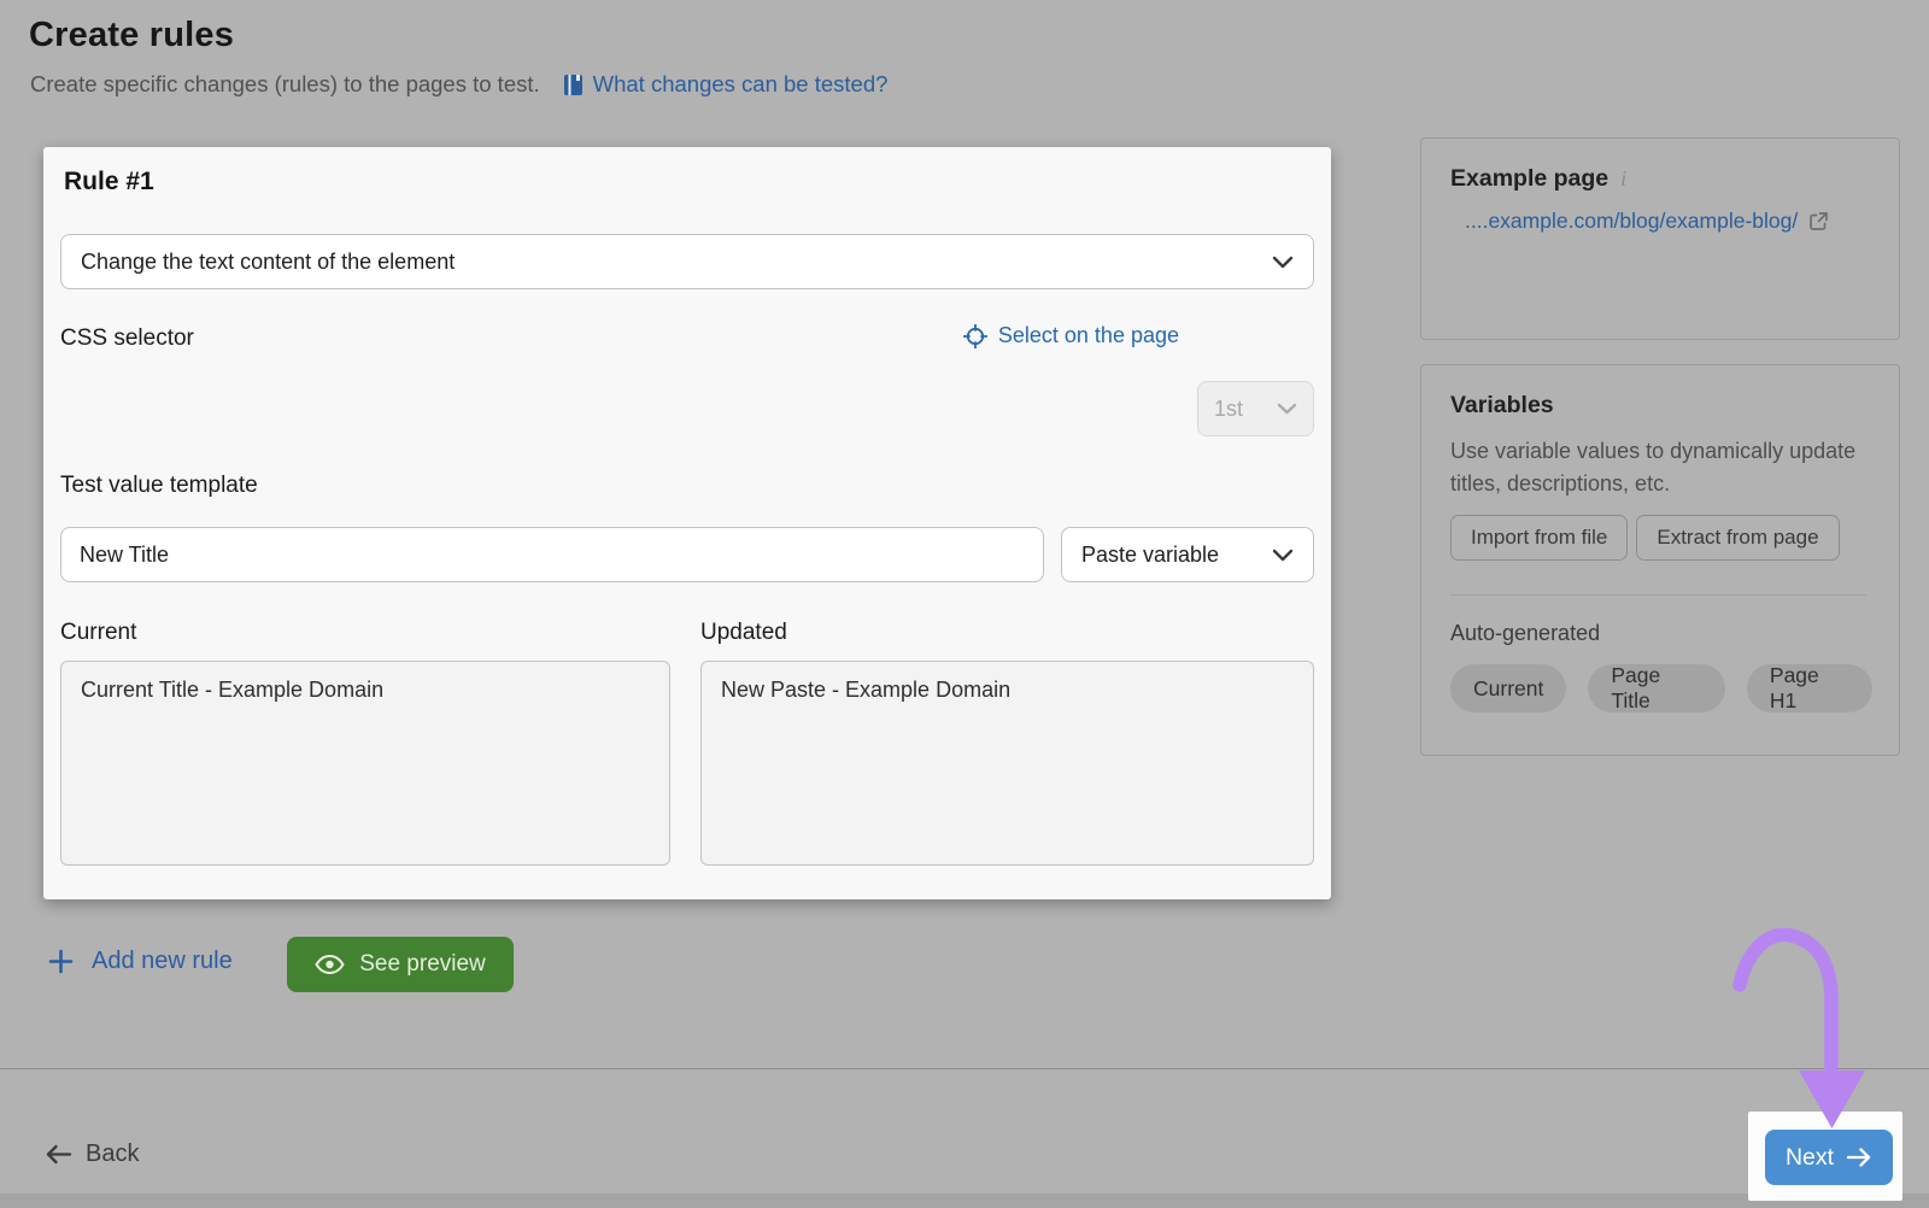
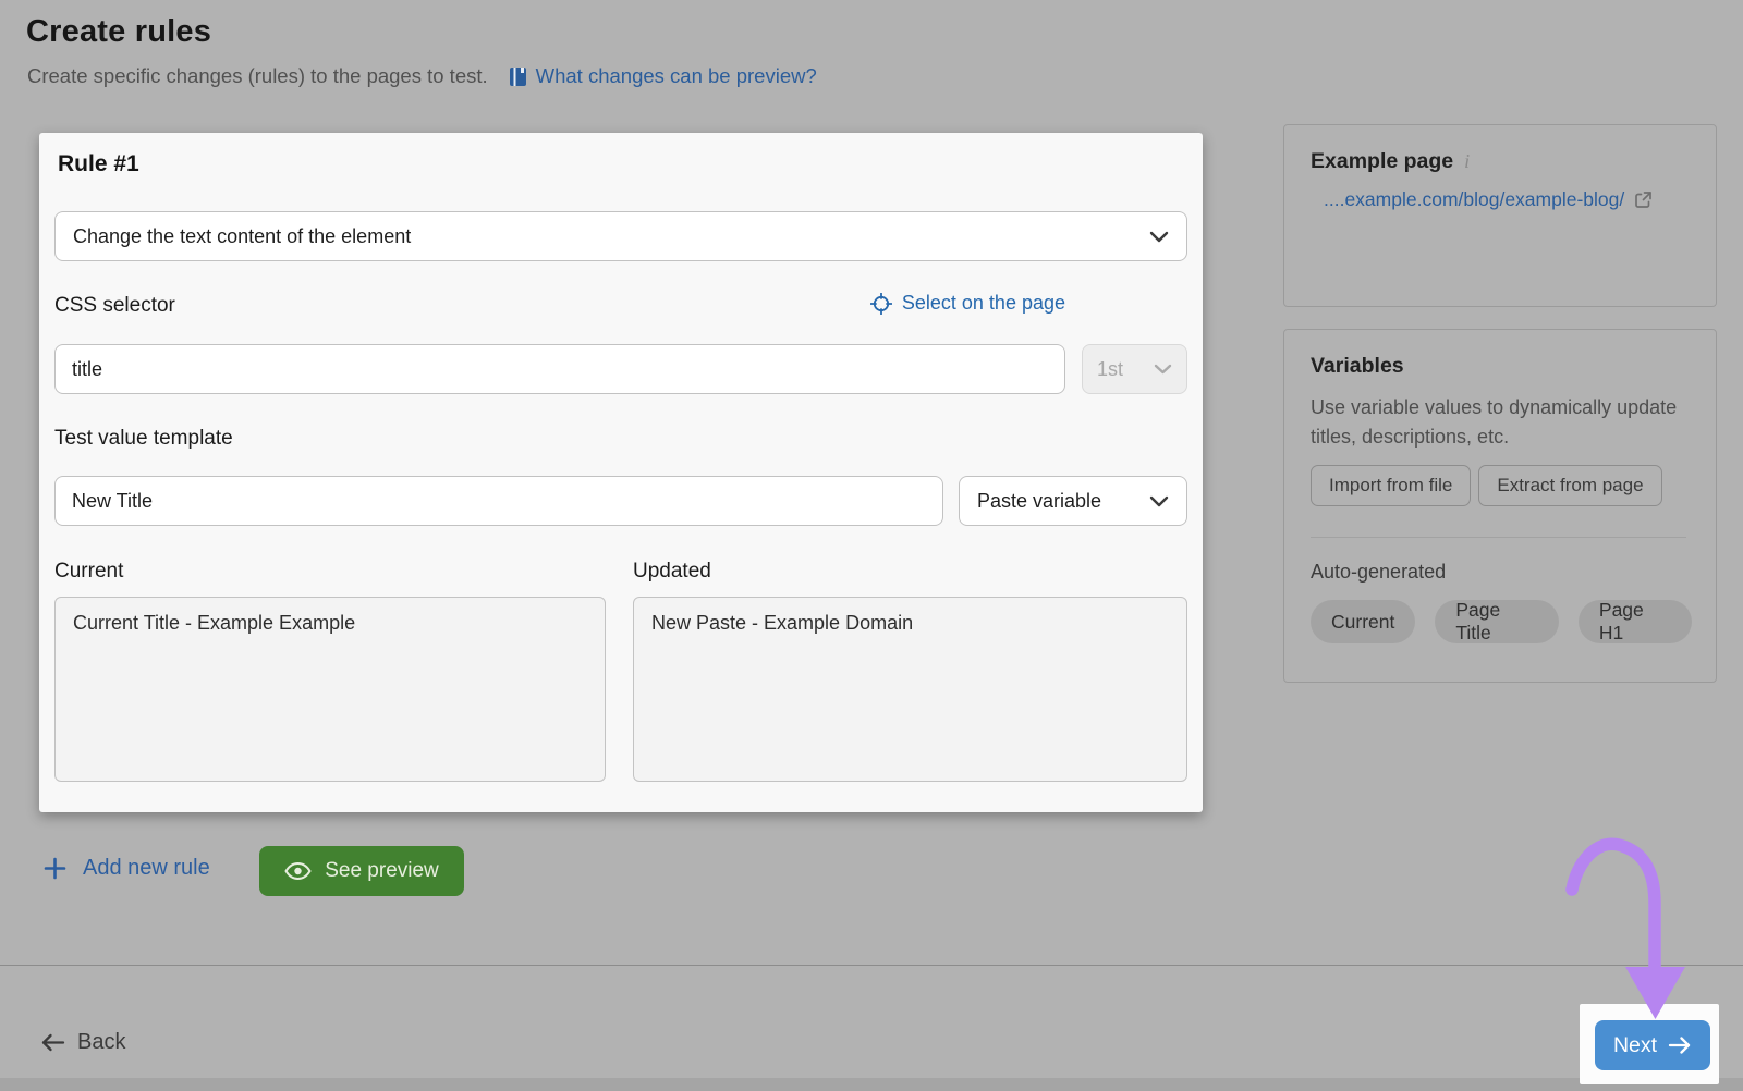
  Create rules
  Create specific changes (rules) to the pages to test.
- What changes can be tested?
+ What changes can be preview?
  Rule #1
  Change the text content of the element
  CSS selector
  Select on the page
+ title
  1st
  Test value template
  New Title
  Paste variable
  Current
  Updated
- Current Title - Example Domain
+ Current Title - Example Example
  New Paste - Example Domain
  Example page
  i
  ....example.com/blog/example-blog/
  Variables
  Use variable values to dynamically update titles, descriptions, etc.
  Import from file
  Extract from page
  Auto-generated
  Current
  Page Title
  Page H1
  Add new rule
  See preview
  Back
  Next
